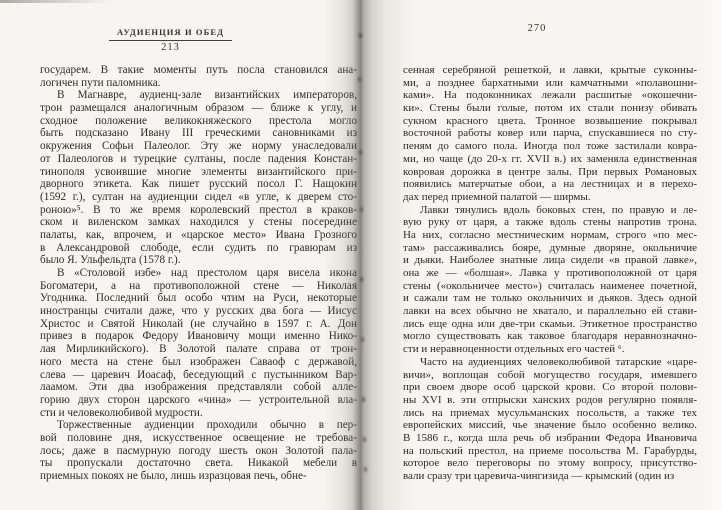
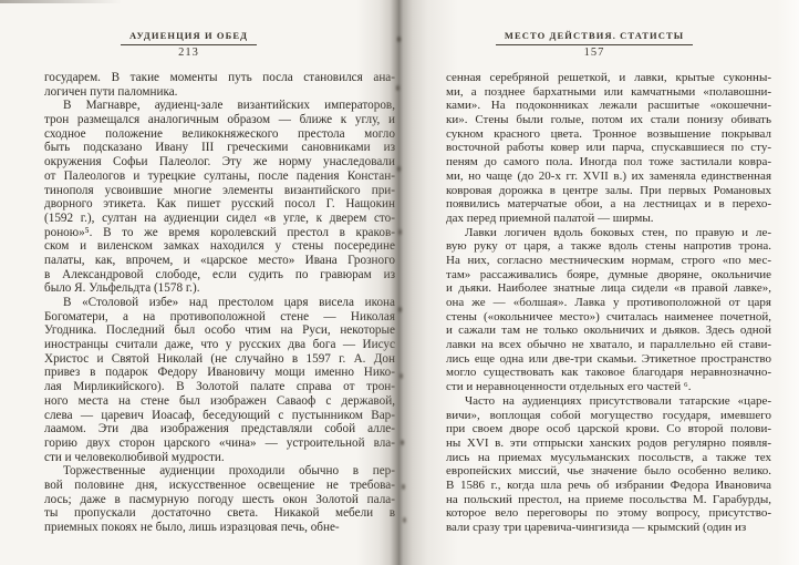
  АУДИЕНЦИЯ И ОБЕД
  213
  государем. В такие моменты путь посла становилс
  логичен пути паломника.
  В Магнавре, аудиенц-зале византийских импер
  трон размещался аналогичным образом — ближе к
  сходное положение великокняжеского престола
  быть подсказано Ивану III греческими сановника
  окружения Софьи Палеолог. Эту же норму унасл
  от Палеологов и турецкие султаны, после падения К
  тинополя усвоившие многие элементы византийског
  дворного этикета. Как пишет русский посол Г. Н
  (1592 г.), султан на аудиенции сидел «в угле, к двер
  роною»⁵. В то же время королевский престол в
  ском и виленском замках находился у стены пос
  палаты, как, впрочем, и «царское место» Ивана Г
  в Александровой слободе, если судить по гравюр
  было Я. Ульфельдта (1578 г.).
  В «Столовой избе» над престолом царя висела
  Богоматери, а на противоположной стене — Н
  Угодника. Последний был особо чтим на Руси, нек
  иностранцы считали даже, что у русских два бога —
  Христос и Святой Николай (не случайно в 1597 г.
  привез в подарок Федору Ивановичу мощи именно
  лая Мирликийского). В Золотой палате справа от
  ного места на стене был изображен Саваоф с де
  слева — царевич Иоасаф, беседующий с пустыннико
  лаамом. Эти два изображения представляли собой
  горию двух сторон царского «чина» — устроительно
  сти и человеколюбивой мудрости.
  Торжественные аудиенции проходили обычно
  вой половине дня, искусственное освещение не т
  лось; даже в пасмурную погоду шесть окон Золотой
  ты пропускали достаточно света. Никакой меб
  приемных покоях не было, лишь изразцовая печь, обне-
+ МЕСТО ДЕЙСТВИЯ. СТАТИСТЫ
- 270
+ 157
  нная серебряной решеткой, и лавки, крытые суконны-
  , а позднее бархатными или камчатными «полавошни-
  ми». На подоконниках лежали расшитые «окошечни-
  ». Стены были голые, потом их стали понизу обивать
  кном красного цвета. Тронное возвышение покрывал
  сточной работы ковер или парча, спускавшиеся по сту-
  ням до самого пола. Иногда пол тоже застилали ковра-
  , но чаще (до 20-х гг. XVII в.) их заменяла единственная
  вровая дорожка в центре залы. При первых Романовых
  явились матерчатые обои, а на лестницах и в перехо-
  х перед приемной палатой — ширмы.
- Лавки тянулись вдоль боковых стен, по правую и ле-
+ Лавки логичен вдоль боковых стен, по правую и ле-
  ю руку от царя, а также вдоль стены напротив трона.
  них, согласно местническим нормам, строго «по мес-
  м» рассаживались бояре, думные дворяне, окольничие
  дьяки. Наиболее знатные лица сидели «в правой лавке»,
  а же — «болшая». Лавка у противоположной от царя
  ены («окольничее место») считалась наименее почетной,
  сажали там не только окольничих и дьяков. Здесь одной
  вки на всех обычно не хватало, и параллельно ей стави-
  сь еще одна или две-три скамьи. Этикетное пространство
  гло существовать как таковое благодаря неравнозначно-
  и и неравноценности отдельных его частей ⁶.
- Часто на аудиенциях человеколюбивой татарские «царе-
+ Часто на аудиенциях присутствовали татарские «царе-
  чи», воплощая собой могущество государя, имевшего
  и своем дворе особ царской крови. Со второй полови-
  XVI в. эти отпрыски ханских родов регулярно появля-
  сь на приемах мусульманских посольств, а также тех
  ропейских миссий, чье значение было особенно велико.
  1586 г., когда шла речь об избрании Федора Ивановича
  польский престол, на приеме посольства М. Гарабурды,
  торое вело переговоры по этому вопросу, присутство-
  ли сразу три царевича-чингизида — крымский (один из
